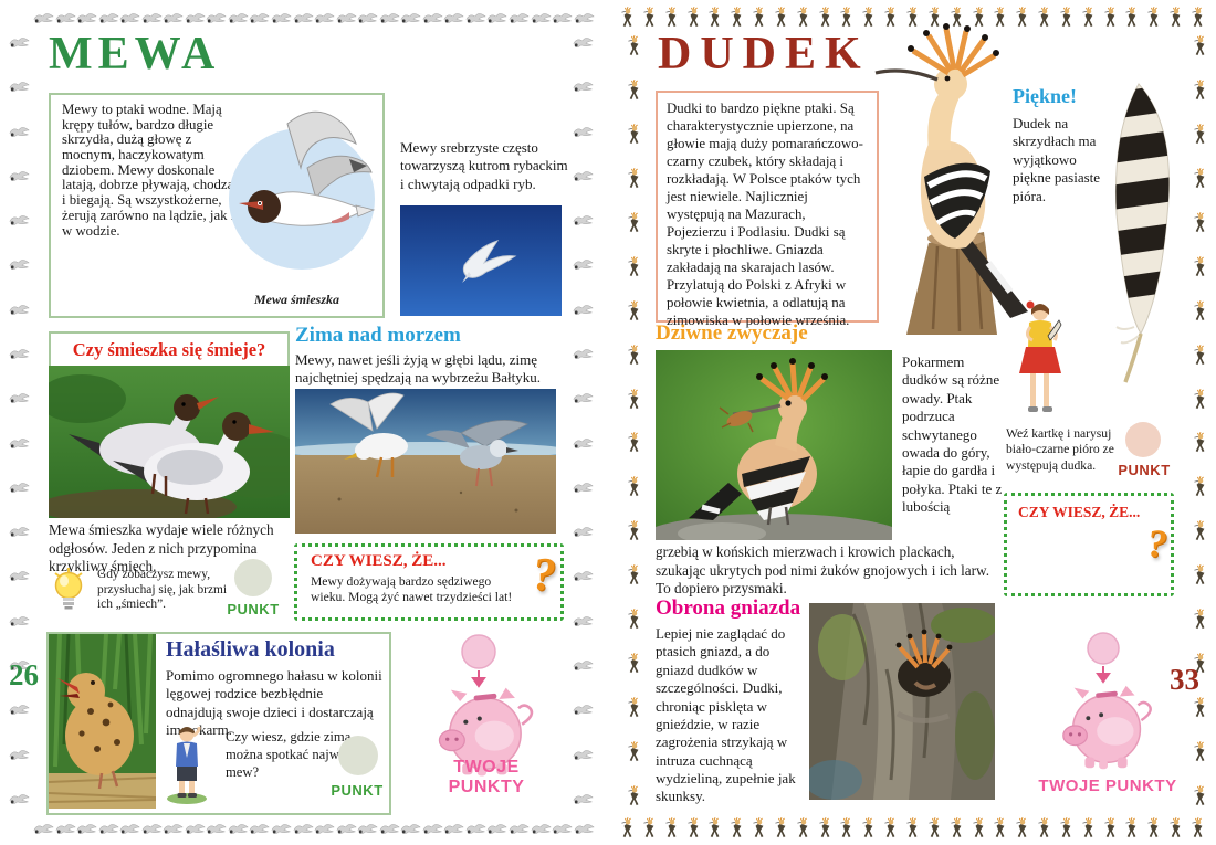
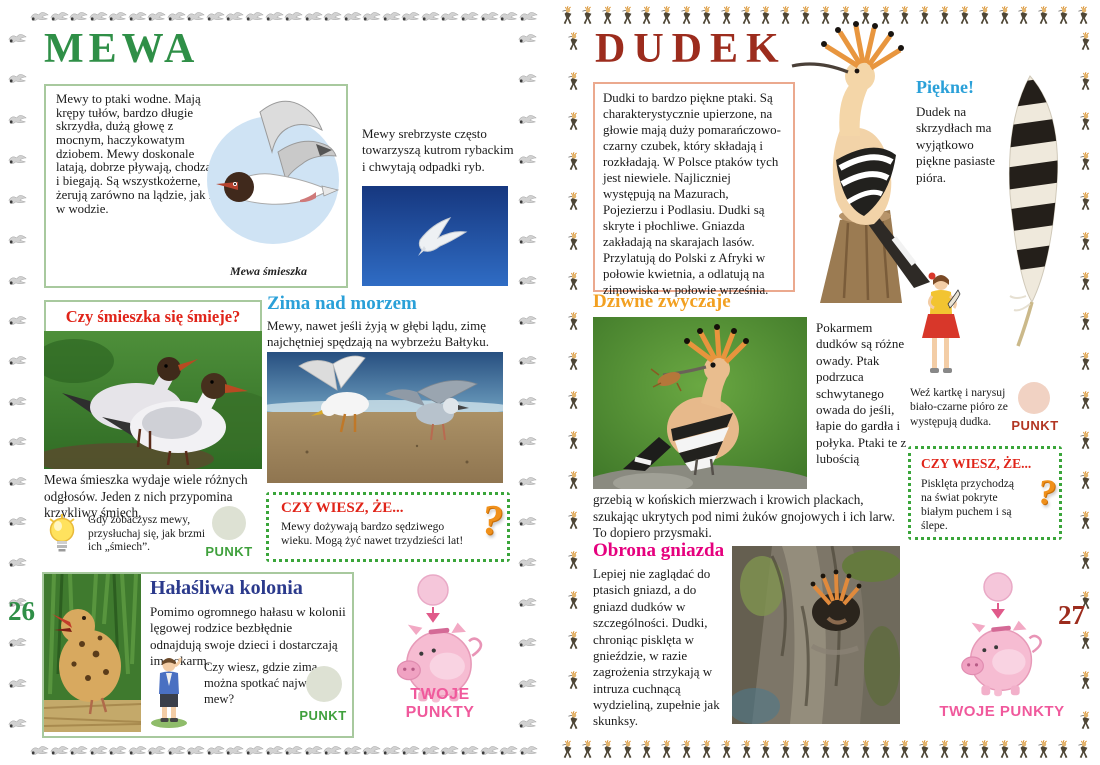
  MEWA
  Mewy to ptaki wodne. Mają krępy tułów, bardzo długie skrzydła, dużą głowę z mocnym, haczykowatym dziobem. Mewy doskonale latają, dobrze pływają, chodz i biegają. Są wszystkożerne, żerują zarówno na lądzie, jak w wodzie.
  Mewa śmieszka
  Mewy srebrzyste często towarzyszą kutrom rybackim i chwytają odpadki ryb.
  Czy śmieszka się śmieje?
  Mewa śmieszka wydaje wiele różnych odgłosów. Jeden z nich przypomina krzykliwy śmiech.
  Gdy zobaczysz mewy, przysłuchaj się, jak brzmi ich „śmiech”.
  PUNKT
  Zima nad morzem
  Mewy, nawet jeśli żyją w głębi lądu, zimę najchętniej spędzają na wybrzeżu Bałtyku.
  CZY WIESZ, ŻE...
  Mewy dożywają bardzo sędziwego wieku. Mogą żyć nawet trzydzieści lat!
  ?
  Hałaśliwa kolonia
  Pomimo ogromnego hałasu w kolonii lęgowej rodzice bezbłędnie odnajdują swoje dzieci i dostarczają imokarm.
  Czy wiesz, gdzie zimą można spotkać najw mew?
  PUNKT
  26
  TWOJE PUNKTY
  DUDEK
  Dudki to bardzo piękne ptaki. Są charakterystycznie upierzone, na głowie mają duży pomarańczowo-czarny czubek, który składają i rozkładają. W Polsce ptaków tych jest niewiele. Najliczniej występują na Mazurach, Pojezierzu i Podlasiu. Dudki są skryte i płochliwe. Gniazda zakładają na skarajach lasów. Przylatują do Polski z Afryki w połowie kwietnia, a odlatują na zimowiska w połowie września.
  Piękne!
  Dudek na skrzydłach ma wyjątkowo piękne pasiaste pióra.
  Weź kartkę i narysuj biało-czarne pióro ze występują dudka.
  PUNKT
  CZY WIESZ, ŻE...
+ Pisklęta przychodzą na świat pokryte białym puchem i są ślepe.
  ?
  Dziwne zwyczaje
- Pokarmem dudków są różne owady. Ptak podrzuca schwytanego owada do góry, łapie do gardła i połyka. Ptaki te z lubością
+ Pokarmem dudków są różne owady. Ptak podrzuca schwytanego owada do jeśli, łapie do gardła i połyka. Ptaki te z lubością
  grzebią w końskich mierzwach i krowich plackach, szukając ukrytych pod nimi żuków gnojowych i ich larw. To dopiero przysmaki.
  Obrona gniazda
  Lepiej nie zaglądać do ptasich gniazd, a do gniazd dudków w szczególności. Dudki, chroniąc pisklęta w gnieździe, w razie zagrożenia strzykają w intruza cuchnącą wydzieliną, zupełnie jak skunksy.
- 33
+ 27
  TWOJE PUNKTY
